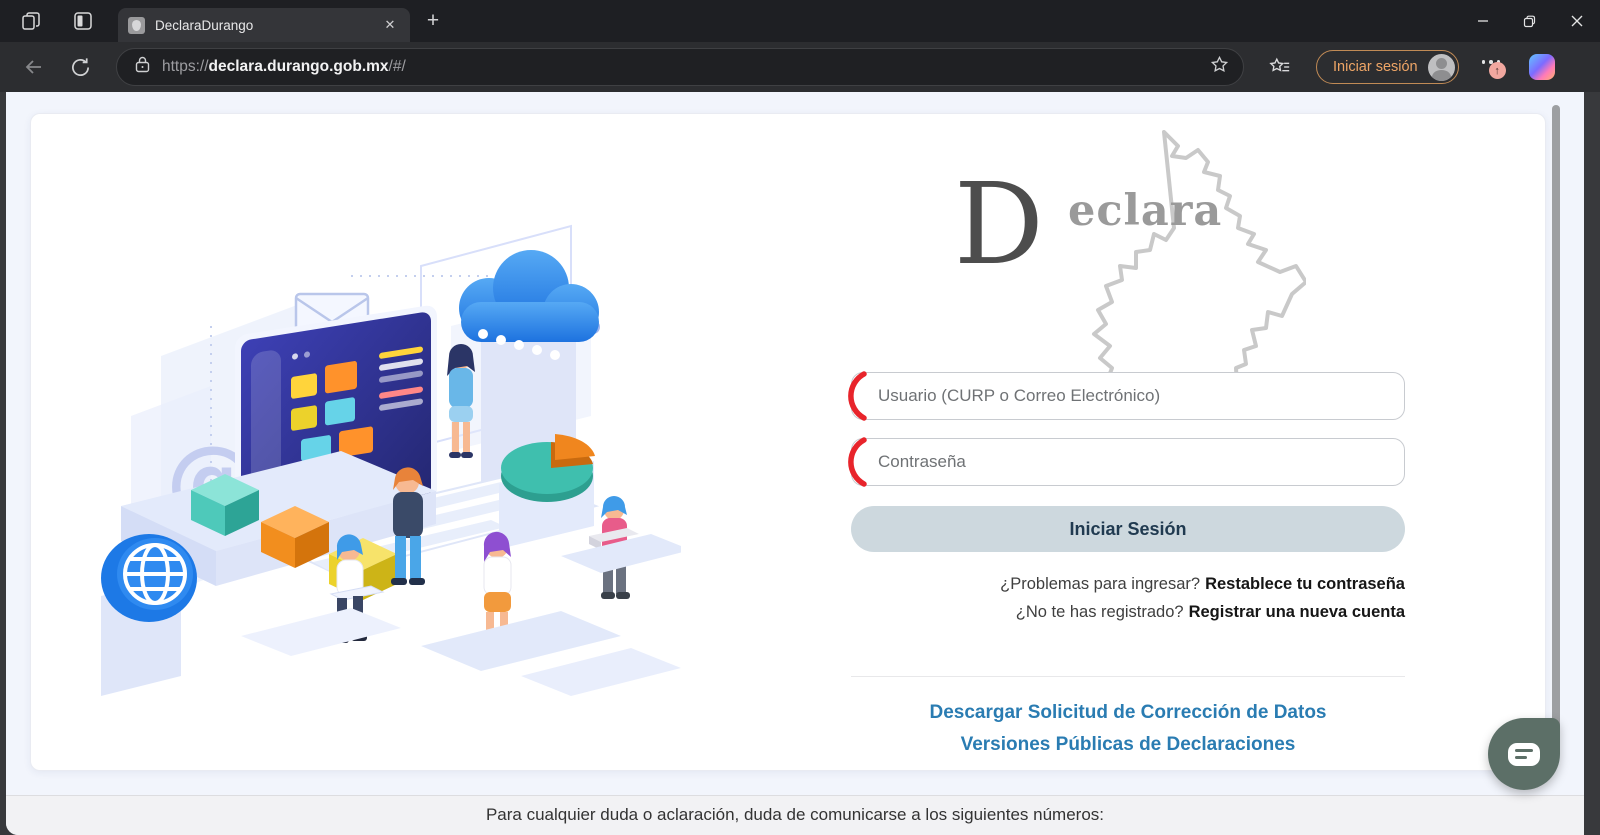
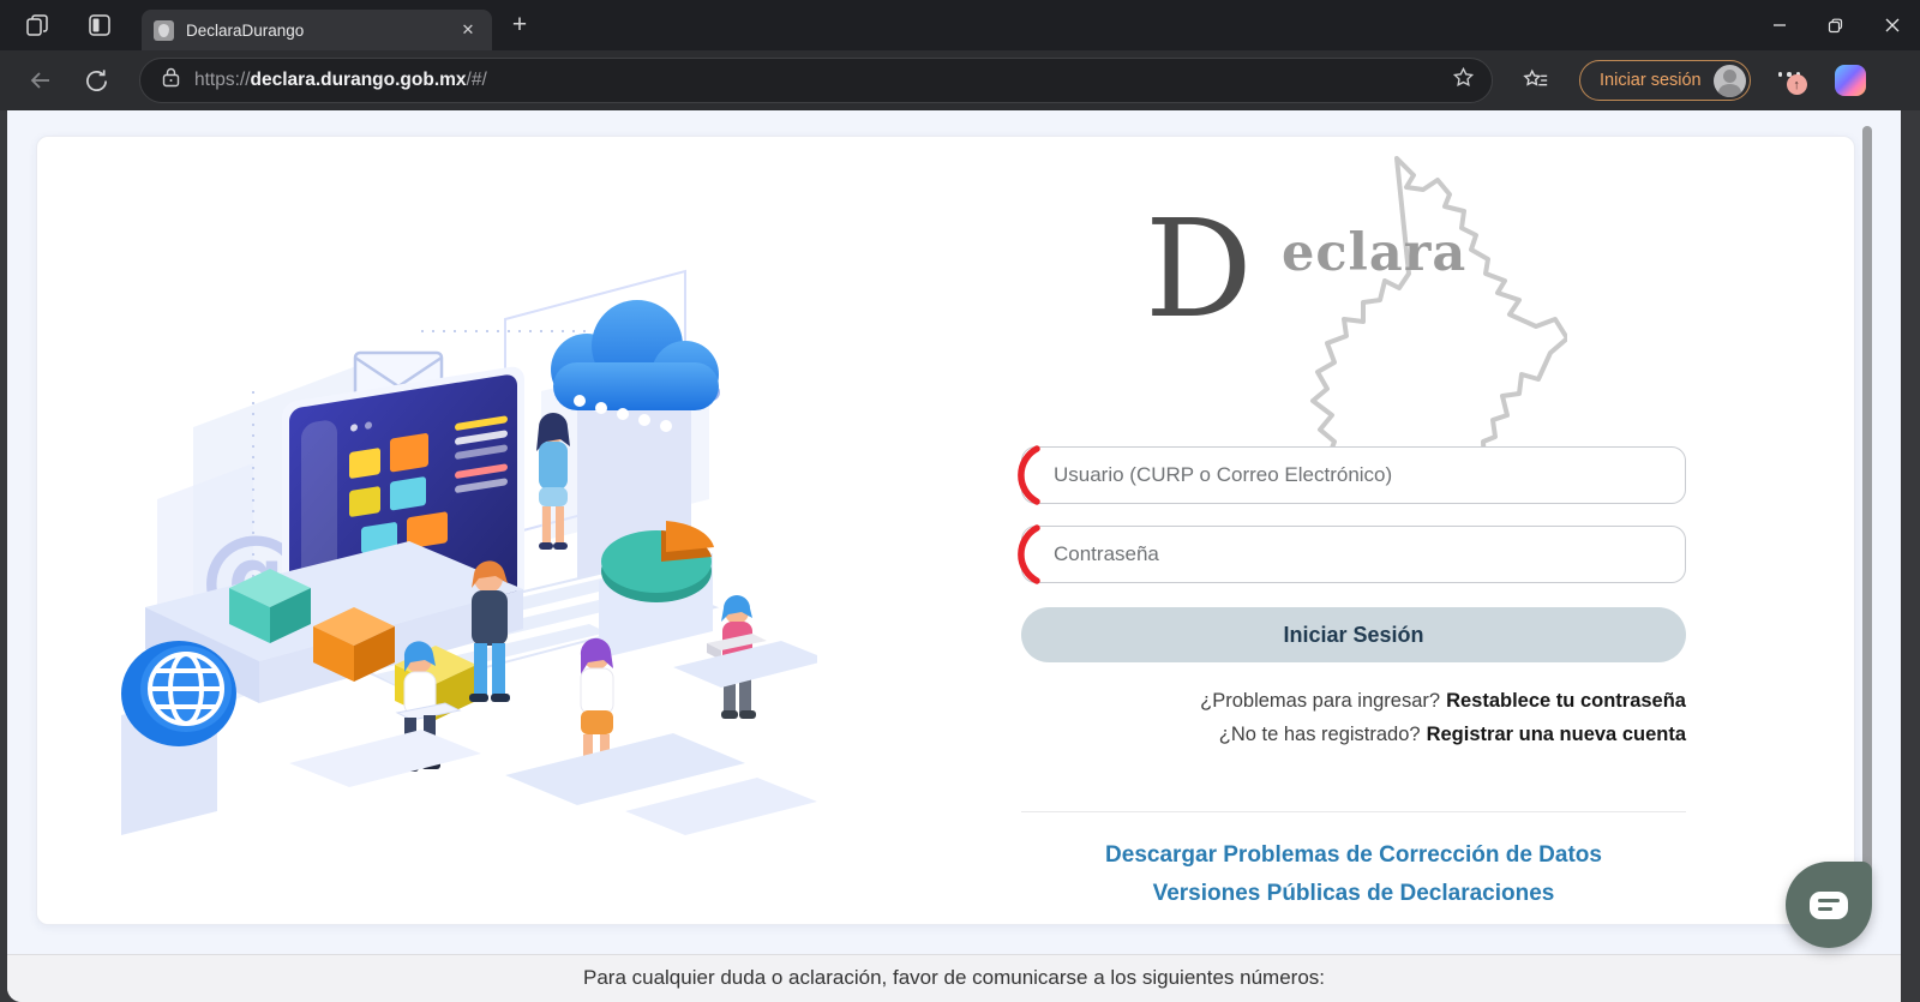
  DeclaraDurango
  ✕
  +
  https://declara.durango.gob.mx/#/
  Iniciar sesión
  ↑
  @
  D
  eclara
  Usuario (CURP o Correo Electrónico)
  Contraseña
  Iniciar Sesión
  ¿Problemas para ingresar? Restablece tu contraseña
  ¿No te has registrado? Registrar una nueva cuenta
- Descargar Solicitud de Corrección de Datos
+ Descargar Problemas de Corrección de Datos
  Versiones Públicas de Declaraciones
- Para cualquier duda o aclaración, duda de comunicarse a los siguientes números:
+ Para cualquier duda o aclaración, favor de comunicarse a los siguientes números:
